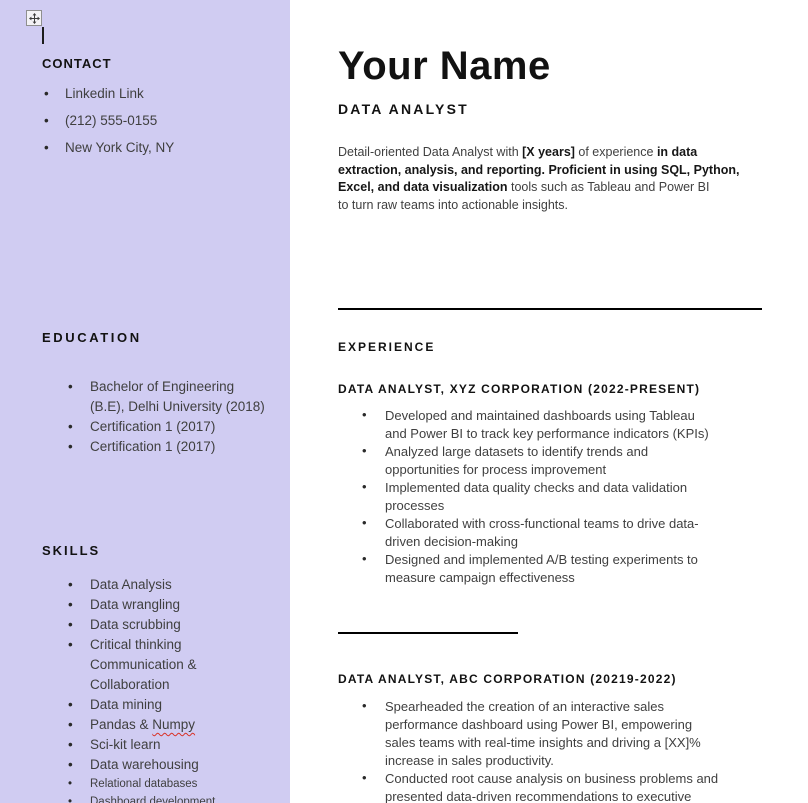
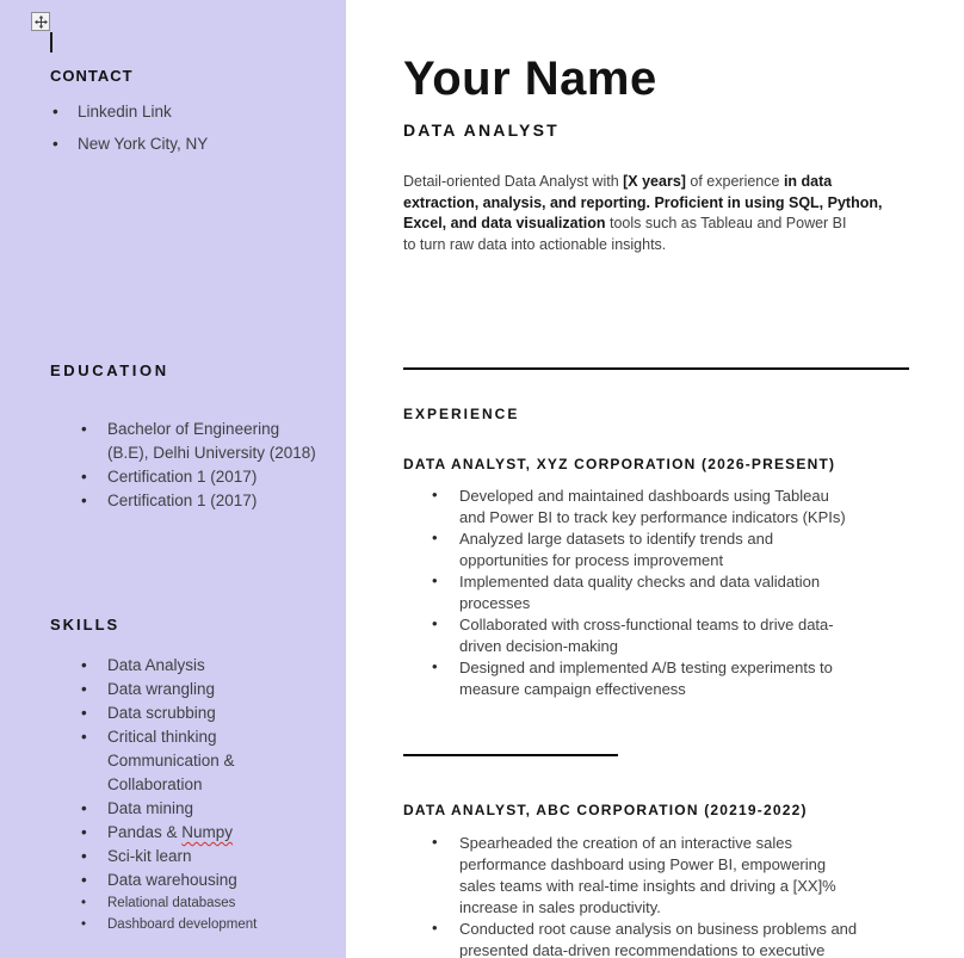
  CONTACT
  Linkedin Link
- (212) 555-0155
  New York City, NY
  EDUCATION
  Bachelor of Engineering
  (B.E), Delhi University (2018)
  Certification 1 (2017)
  Certification 1 (2017)
  SKILLS
  Data Analysis
  Data wrangling
  Data scrubbing
  Critical thinking
  Communication &
  Collaboration
  Data mining
  Pandas & Numpy
  Sci-kit learn
  Data warehousing
  Relational databases
  Dashboard development
  Your Name
  DATA ANALYST
  Detail-oriented Data Analyst with [X years] of experience in data
  extraction, analysis, and reporting. Proficient in using SQL, Python,
  Excel, and data visualization tools such as Tableau and Power BI
- to turn raw teams into actionable insights.
+ to turn raw data into actionable insights.
  EXPERIENCE
- DATA ANALYST, XYZ CORPORATION (2022-PRESENT)
+ DATA ANALYST, XYZ CORPORATION (2026-PRESENT)
  Developed and maintained dashboards using Tableau
  and Power BI to track key performance indicators (KPIs)
  Analyzed large datasets to identify trends and
  opportunities for process improvement
  Implemented data quality checks and data validation
  processes
  Collaborated with cross-functional teams to drive data-
  driven decision-making
  Designed and implemented A/B testing experiments to
  measure campaign effectiveness
  DATA ANALYST, ABC CORPORATION (20219-2022)
  Spearheaded the creation of an interactive sales
  performance dashboard using Power BI, empowering
  sales teams with real-time insights and driving a [XX]%
  increase in sales productivity.
  Conducted root cause analysis on business problems and
  presented data-driven recommendations to executive
